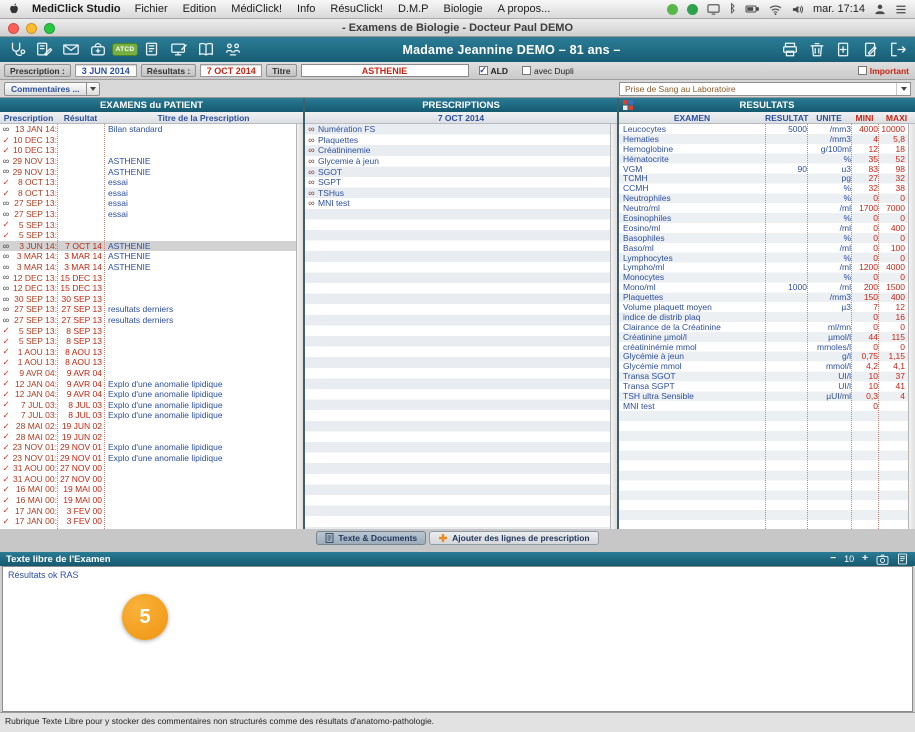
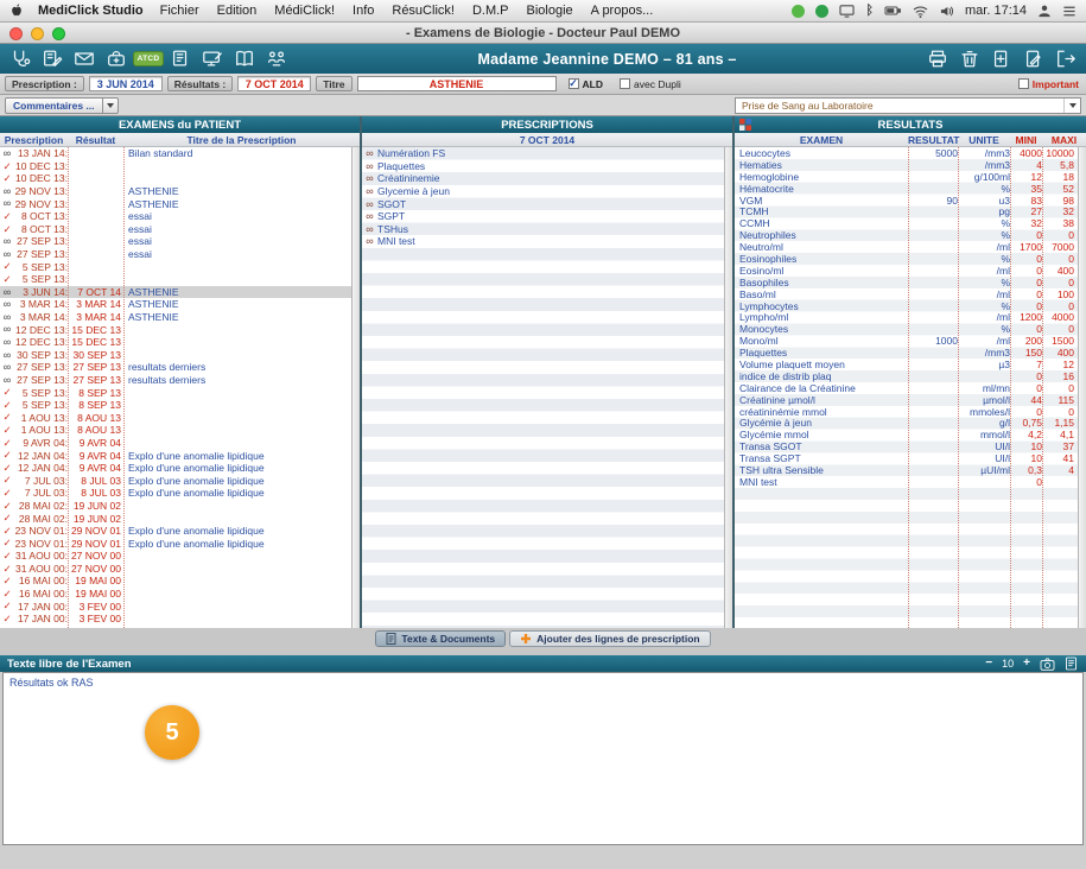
  MediClick Studio
  Fichier
  Edition
  MédiClick!
  Info
  RésuClick!
  D.M.P
  Biologie
  A propos...
  ᛒ
  mar. 17:14
  - Examens de Biologie - Docteur Paul DEMO
  Madame Jeannine DEMO – 81 ans –
  Prescription :
  3 JUN 2014
  Résultats :
  7 OCT 2014
  Titre
  ASTHENIE
  ✓
  ALD
  avec Dupli
  Important
  Commentaires ...
  Prise de Sang au Laboratoire
  EXAMENS du PATIENT
  Prescription
  Résultat
  Titre de la Prescription
  ∞
  13 JAN 14:
  Bilan standard
  ✓
  10 DEC 13:
  ✓
  10 DEC 13:
  ∞
  29 NOV 13:
  ASTHENIE
  ∞
  29 NOV 13:
  ASTHENIE
  ✓
  8 OCT 13:
  essai
  ✓
  8 OCT 13:
  essai
  ∞
  27 SEP 13:
  essai
  ∞
  27 SEP 13:
  essai
  ✓
  5 SEP 13:
  ✓
  5 SEP 13:
  ∞
  3 JUN 14:
  7 OCT 14
  ASTHENIE
  ∞
  3 MAR 14:
  3 MAR 14
  ASTHENIE
  ∞
  3 MAR 14:
  3 MAR 14
  ASTHENIE
  ∞
  12 DEC 13:
  15 DEC 13
  ∞
  12 DEC 13:
  15 DEC 13
  ∞
  30 SEP 13:
  30 SEP 13
  ∞
  27 SEP 13:
  27 SEP 13
  resultats derniers
  ∞
  27 SEP 13:
  27 SEP 13
  resultats derniers
  ✓
  5 SEP 13:
  8 SEP 13
  ✓
  5 SEP 13:
  8 SEP 13
  ✓
  1 AOU 13:
  8 AOU 13
  ✓
  1 AOU 13:
  8 AOU 13
  ✓
  9 AVR 04:
  9 AVR 04
  ✓
  12 JAN 04:
  9 AVR 04
  Explo d'une anomalie lipidique
  ✓
  12 JAN 04:
  9 AVR 04
  Explo d'une anomalie lipidique
  ✓
  7 JUL 03:
  8 JUL 03
  Explo d'une anomalie lipidique
  ✓
  7 JUL 03:
  8 JUL 03
  Explo d'une anomalie lipidique
  ✓
  28 MAI 02:
  19 JUN 02
  ✓
  28 MAI 02:
  19 JUN 02
  ✓
  23 NOV 01:
  29 NOV 01
  Explo d'une anomalie lipidique
  ✓
  23 NOV 01:
  29 NOV 01
  Explo d'une anomalie lipidique
  ✓
  31 AOU 00:
  27 NOV 00
  ✓
  31 AOU 00:
  27 NOV 00
  ✓
  16 MAI 00:
  19 MAI 00
  ✓
  16 MAI 00:
  19 MAI 00
  ✓
  17 JAN 00:
  3 FEV 00
  ✓
  17 JAN 00:
  3 FEV 00
  PRESCRIPTIONS
  7 OCT 2014
  ∞
  Numération FS
  ∞
  Plaquettes
  ∞
  Créatininemie
  ∞
  Glycemie à jeun
  ∞
  SGOT
  ∞
  SGPT
  ∞
  TSHus
  ∞
  MNI test
  RESULTATS
  EXAMEN
  RESULTAT
  UNITE
  MINI
  MAXI
  Leucocytes
  5000
  /mm3
  4000
  10000
  Hematies
  /mm3
  4
  5,8
  Hemoglobine
  g/100ml
  12
  18
  Hématocrite
  %
  35
  52
  VGM
  90
  u3
  83
  98
  TCMH
  pg
  27
  32
  CCMH
  %
  32
  38
  Neutrophiles
  %
  0
  0
  Neutro/ml
  /ml
  1700
  7000
  Eosinophiles
  %
  0
  0
  Eosino/ml
  /ml
  0
  400
  Basophiles
  %
  0
  0
  Baso/ml
  /ml
  0
  100
  Lymphocytes
  %
  0
  0
  Lympho/ml
  /ml
  1200
  4000
  Monocytes
  %
  0
  0
  Mono/ml
  1000
  /ml
  200
  1500
  Plaquettes
  /mm3
  150
  400
  Volume plaquett moyen
  µ3
  7
  12
  indice de distrib plaq
  0
  16
  Clairance de la Créatinine
  ml/mn
  0
  0
  Créatinine µmol/l
  µmol/l
  44
  115
  créatininémie mmol
  mmoles/l
  0
  0
  Glycémie à jeun
  g/l
  0,75
  1,15
  Glycémie mmol
  mmol/l
  4,2
  4,1
  Transa SGOT
  UI/l
  10
  37
  Transa SGPT
  UI/l
  10
  41
  TSH ultra Sensible
  µUI/ml
  0,3
  4
  MNI test
  0
  Texte & Documents
  Ajouter des lignes de prescription
  Texte libre de l'Examen
  −
  10
  +
  Résultats ok RAS
- Rubrique Texte Libre pour y stocker des commentaires non structurés comme des résultats d'anatomo-pathologie.
  5
